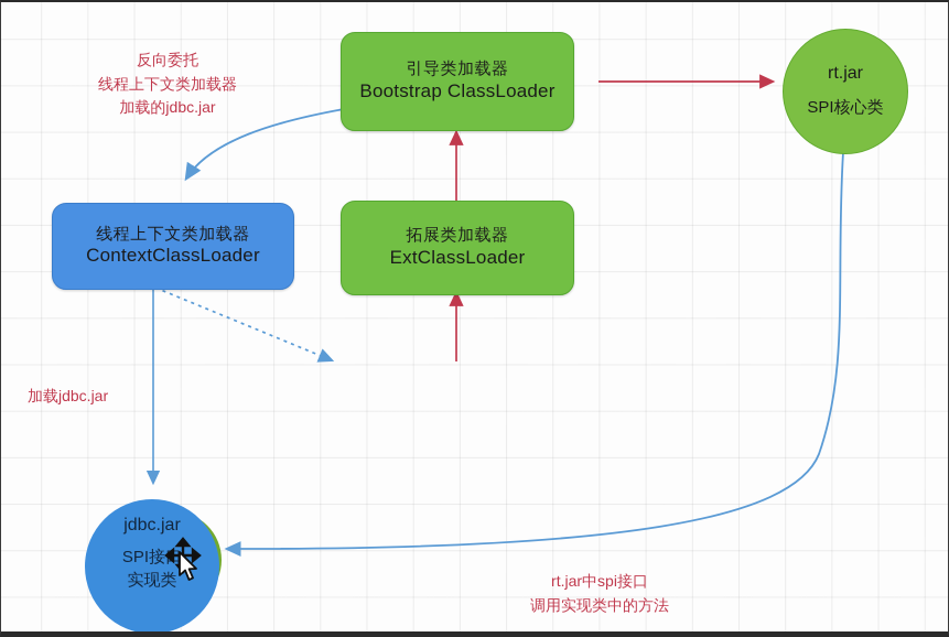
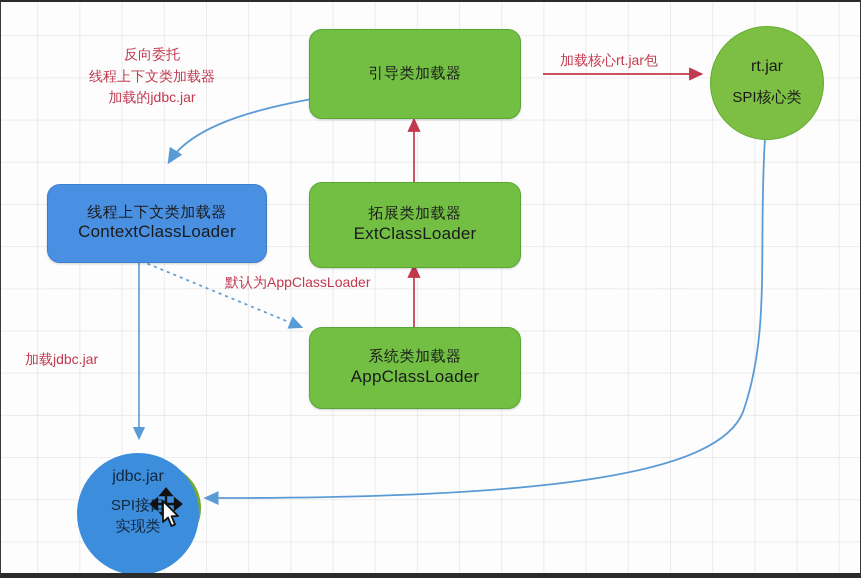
  引导类加载器
- Bootstrap ClassLoader
  拓展类加载器
  ExtClassLoader
+ 系统类加载器
+ AppClassLoader
  线程上下文类加载器
  ContextClassLoader
  rt.jar
  SPI核心类
  jdbc.jar
  SPI接
  实现类
  反向委托
  线程上下文类加载器
  加载的jdbc.jar
+ 加载核心rt.jar包
+ 默认为AppClassLoader
  加载jdbc.jar
- rt.jar中spi接口
- 调用实现类中的方法
